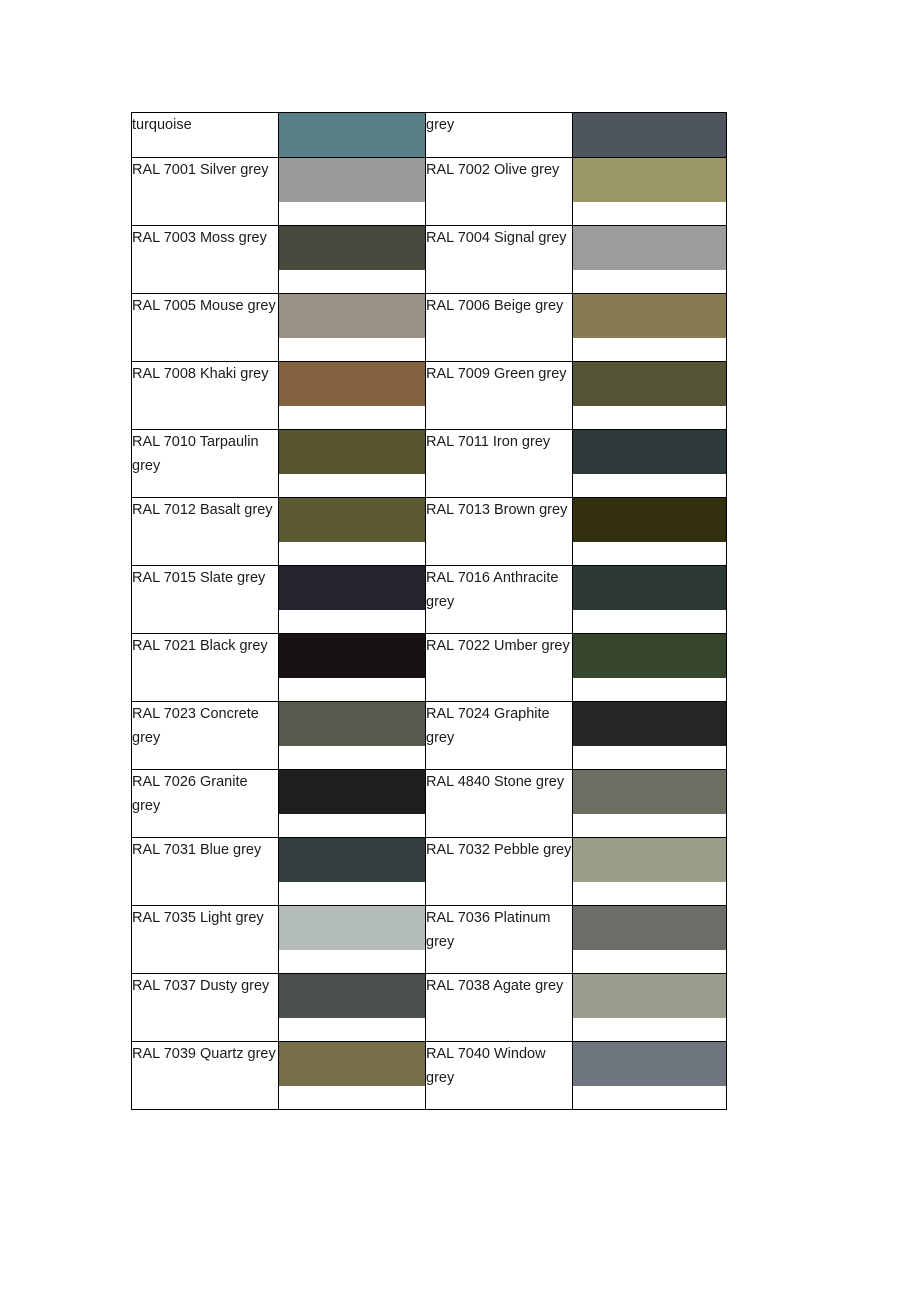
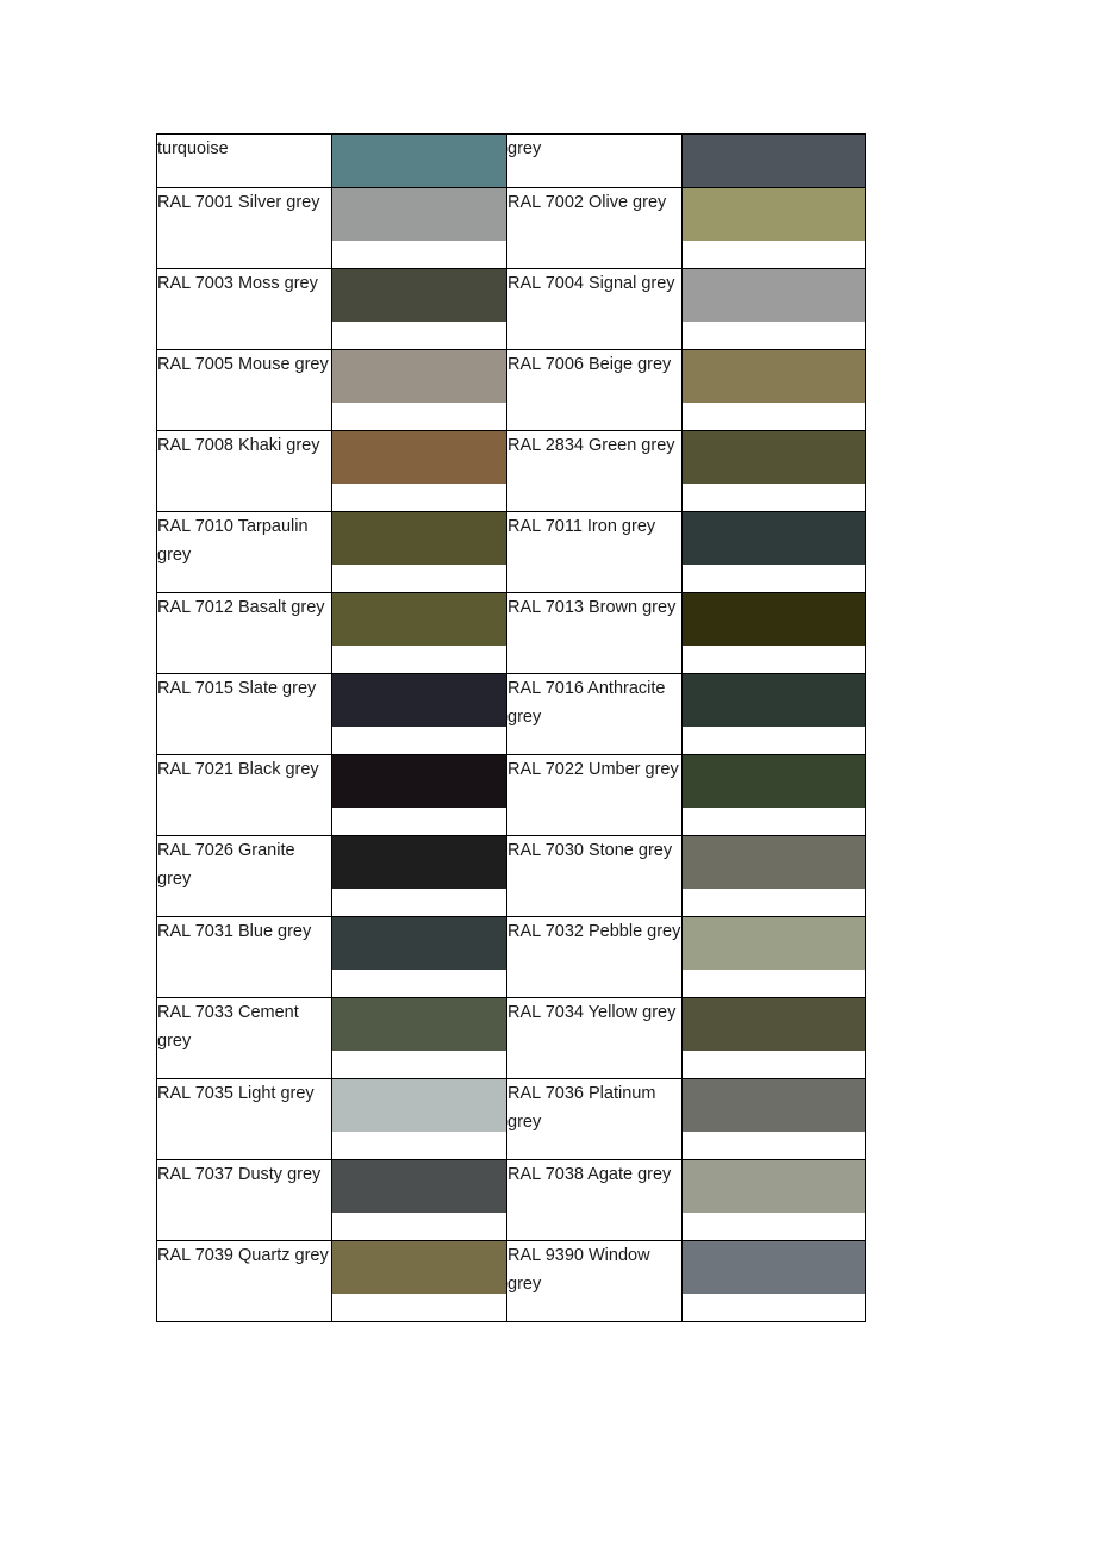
  turquoise		grey
  RAL 7001 Silver grey		RAL 7002 Olive grey
  RAL 7003 Moss grey		RAL 7004 Signal grey
  RAL 7005 Mouse grey		RAL 7006 Beige grey
- RAL 7008 Khaki grey		RAL 7009 Green grey
+ RAL 7008 Khaki grey		RAL 2834 Green grey
  RAL 7010 Tarpaulin grey		RAL 7011 Iron grey
  RAL 7012 Basalt grey		RAL 7013 Brown grey
  RAL 7015 Slate grey		RAL 7016 Anthracite grey
  RAL 7021 Black grey		RAL 7022 Umber grey
- RAL 7023 Concrete grey		RAL 7024 Graphite grey
- RAL 7026 Granite grey		RAL 4840 Stone grey
+ RAL 7026 Granite grey		RAL 7030 Stone grey
  RAL 7031 Blue grey		RAL 7032 Pebble grey
+ RAL 7033 Cement grey		RAL 7034 Yellow grey
  RAL 7035 Light grey		RAL 7036 Platinum grey
  RAL 7037 Dusty grey		RAL 7038 Agate grey
- RAL 7039 Quartz grey		RAL 7040 Window grey
+ RAL 7039 Quartz grey		RAL 9390 Window grey
